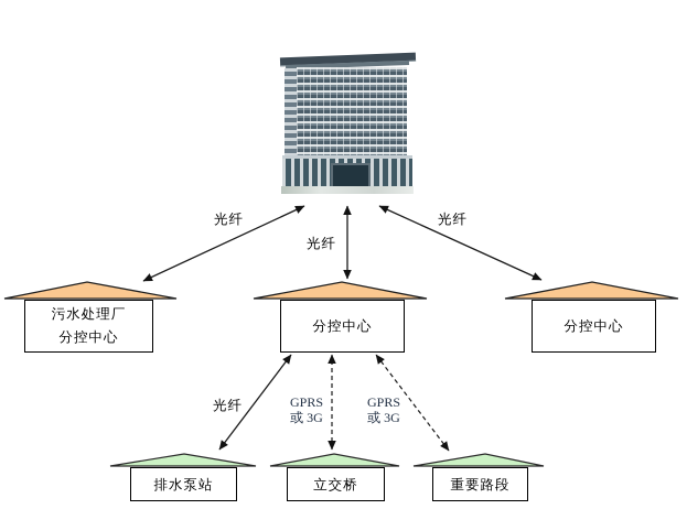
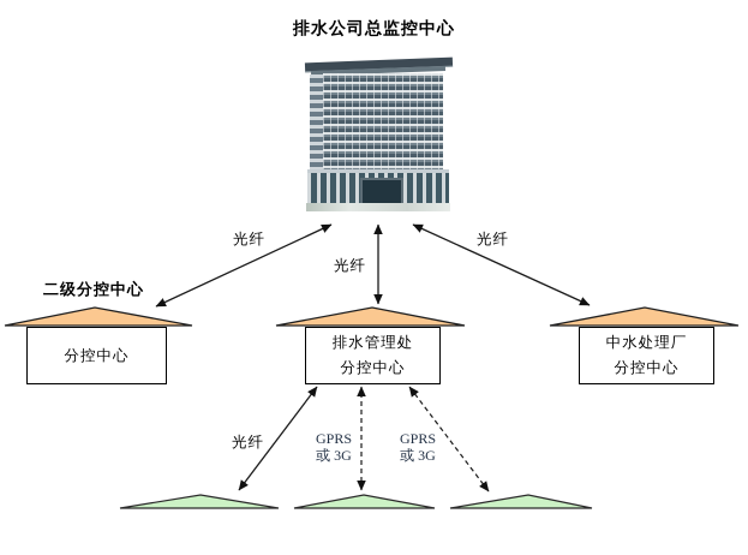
+ 排水公司总监控中心
+ 二级分控中心
  光纤
  光纤
  光纤
  光纤
  GPRS
  或 3G
  GPRS
  或 3G
- 污水处理厂
  分控中心
+ 排水管理处
  分控中心
+ 中水处理厂
  分控中心
- 排水泵站
- 立交桥
- 重要路段
